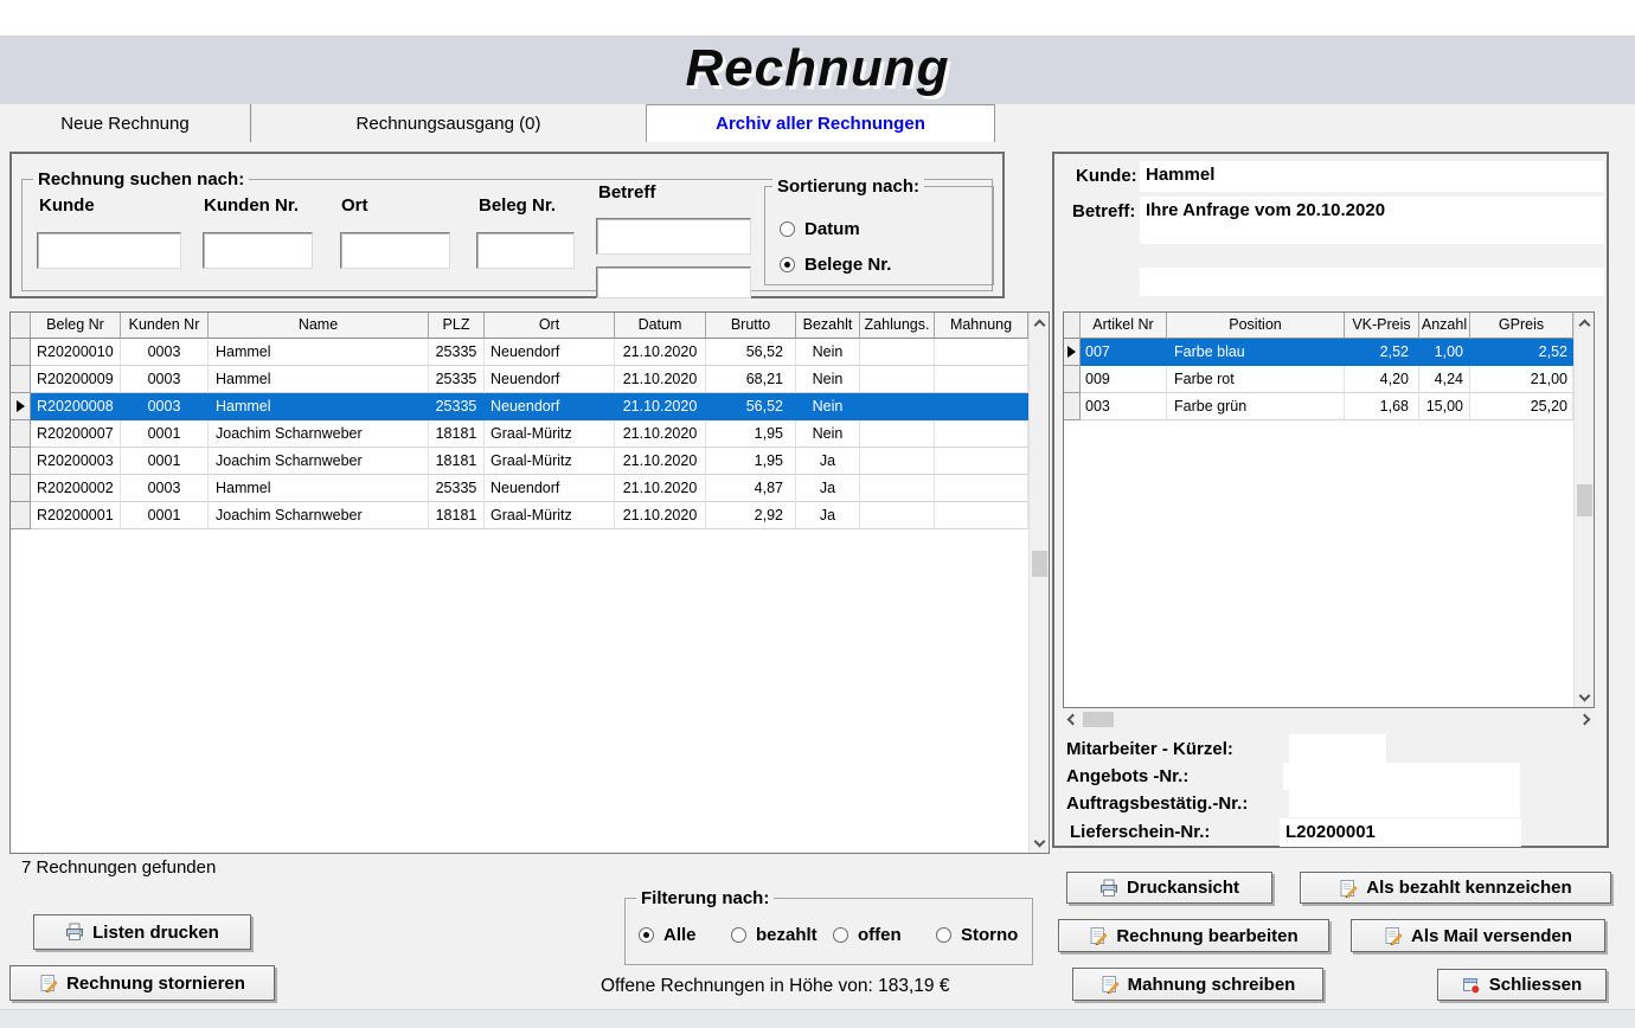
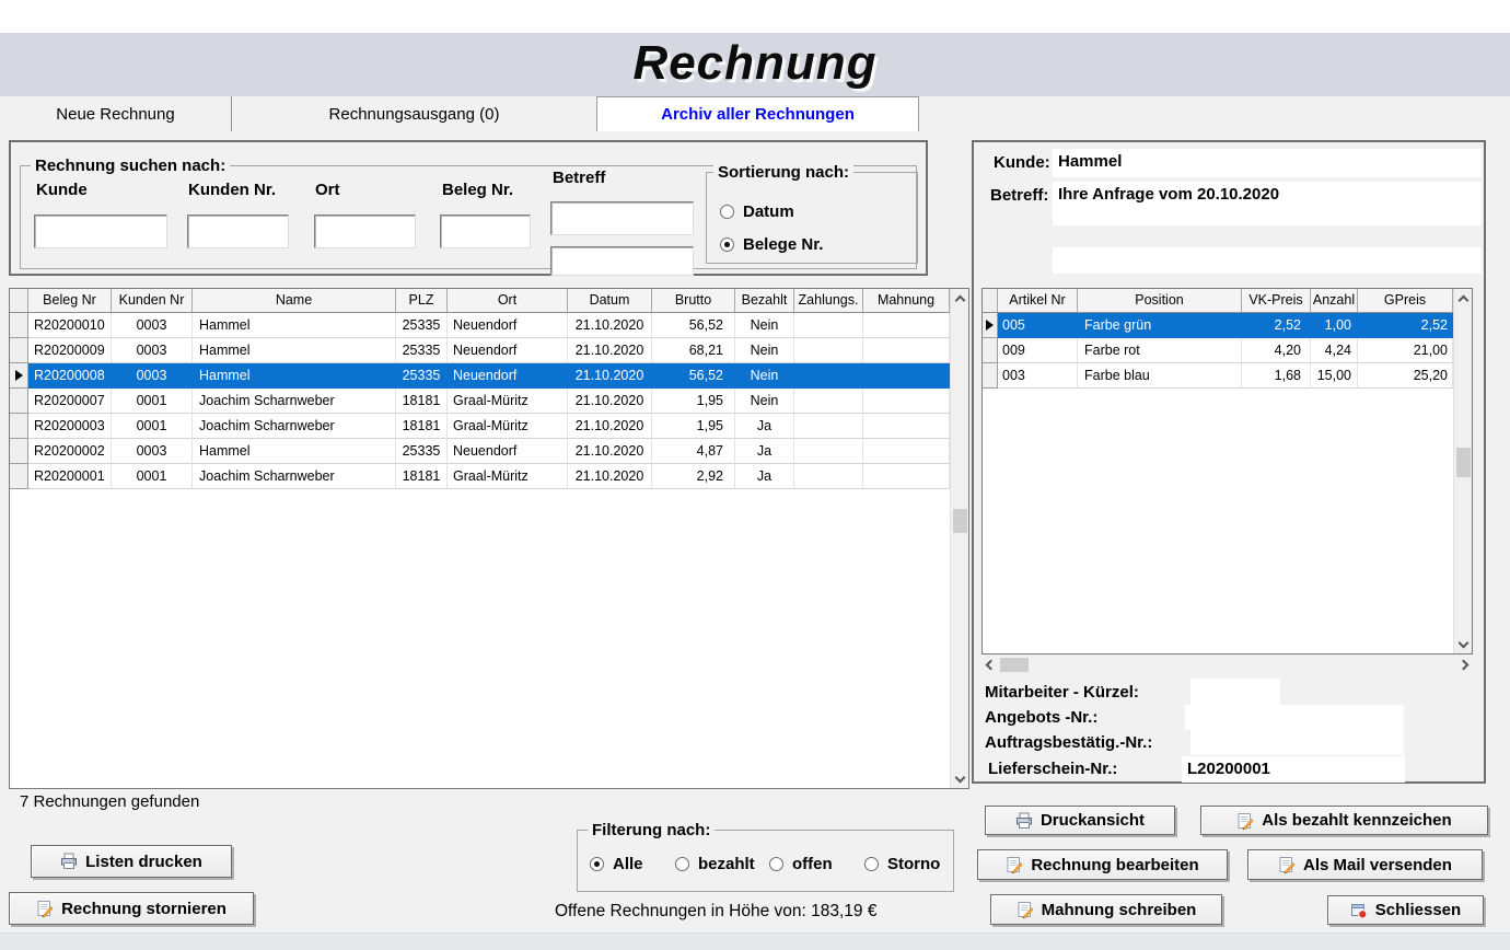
  Rechnung
  Neue Rechnung
  Rechnungsausgang (0)
  Archiv aller Rechnungen
  Rechnung suchen nach:
  Kunde
  Kunden Nr.
  Ort
  Beleg Nr.
  Betreff
  Sortierung nach:
  Datum
  Belege Nr.
  Beleg Nr
  Kunden Nr
  Name
  PLZ
  Ort
  Datum
  Brutto
  Bezahlt
  Zahlungs.
  Mahnung
  R20200010
  0003
  Hammel
  25335
  Neuendorf
  21.10.2020
  56,52
  Nein
  R20200009
  0003
  Hammel
  25335
  Neuendorf
  21.10.2020
  68,21
  Nein
  R20200008
  0003
  Hammel
  25335
  Neuendorf
  21.10.2020
  56,52
  Nein
  R20200007
  0001
  Joachim Scharnweber
  18181
  Graal-Müritz
  21.10.2020
  1,95
  Nein
  R20200003
  0001
  Joachim Scharnweber
  18181
  Graal-Müritz
  21.10.2020
  1,95
  Ja
  R20200002
  0003
  Hammel
  25335
  Neuendorf
  21.10.2020
  4,87
  Ja
  R20200001
  0001
  Joachim Scharnweber
  18181
  Graal-Müritz
  21.10.2020
  2,92
  Ja
  Kunde:
  Hammel
  Betreff:
  Ihre Anfrage vom 20.10.2020
  Artikel Nr
  Position
  VK-Preis
  Anzahl
  GPreis
- 007
+ 005
- Farbe blau
+ Farbe grün
  2,52
  1,00
  2,52
  009
  Farbe rot
  4,20
  4,24
  21,00
  003
- Farbe grün
+ Farbe blau
  1,68
  15,00
  25,20
  Mitarbeiter - Kürzel:
  Angebots -Nr.:
  Auftragsbestätig.-Nr.:
  Lieferschein-Nr.:
  L20200001
  7 Rechnungen gefunden
  Listen drucken
  Rechnung stornieren
  Filterung nach:
  Alle
  bezahlt
  offen
  Storno
  Offene Rechnungen in Höhe von: 183,19 €
  Druckansicht
  Als bezahlt kennzeichen
  Rechnung bearbeiten
  Als Mail versenden
  Mahnung schreiben
  Schliessen
